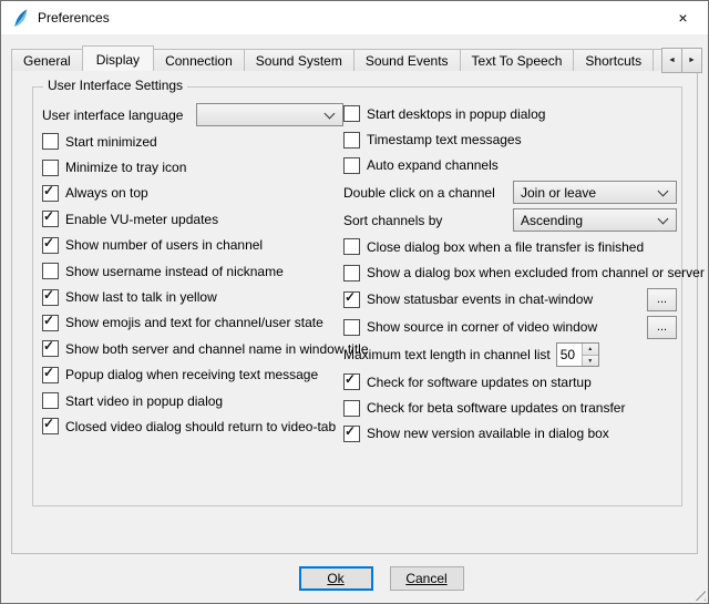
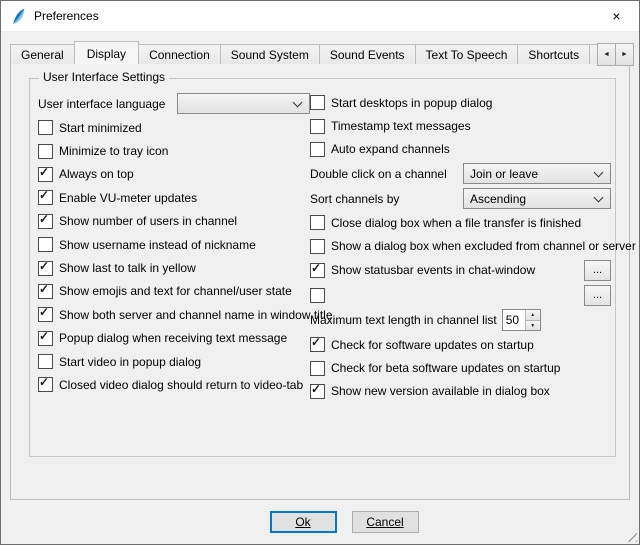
  Preferences
  ×
  General
  Display
  Connection
  Sound System
  Sound Events
  Text To Speech
  Shortcuts
  User Interface Settings
  User interface language
  Start minimized
  Minimize to tray icon
  ✓
  Always on top
  ✓
  Enable VU-meter updates
  ✓
  Show number of users in channel
  Show username instead of nickname
  ✓
  Show last to talk in yellow
  ✓
  Show emojis and text for channel/user state
  ✓
  Show both server and channel name in window title
  ✓
  Popup dialog when receiving text message
  Start video in popup dialog
  ✓
  Closed video dialog should return to video-tab
  Start desktops in popup dialog
  Timestamp text messages
  Auto expand channels
  Double click on a channel
  Join or leave
  Sort channels by
  Ascending
  Close dialog box when a file transfer is finished
  Show a dialog box when excluded from channel or server
  ✓
  Show statusbar events in chat-window
  ...
- Show source in corner of video window
  ...
  Maximum text length in channel list
  50
  ✓
  Check for software updates on startup
- Check for beta software updates on transfer
+ Check for beta software updates on startup
  ✓
  Show new version available in dialog box
  Ok
  Cancel
